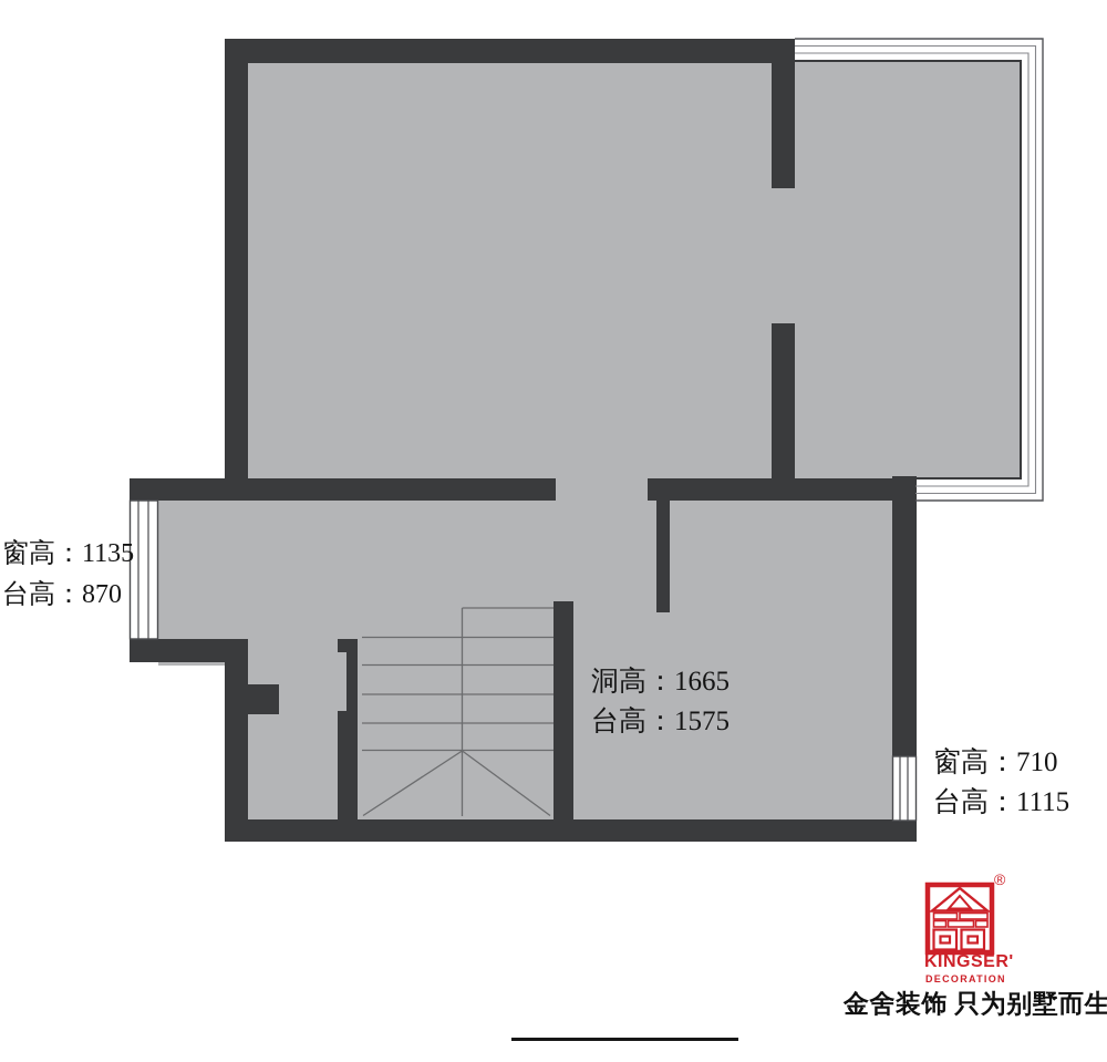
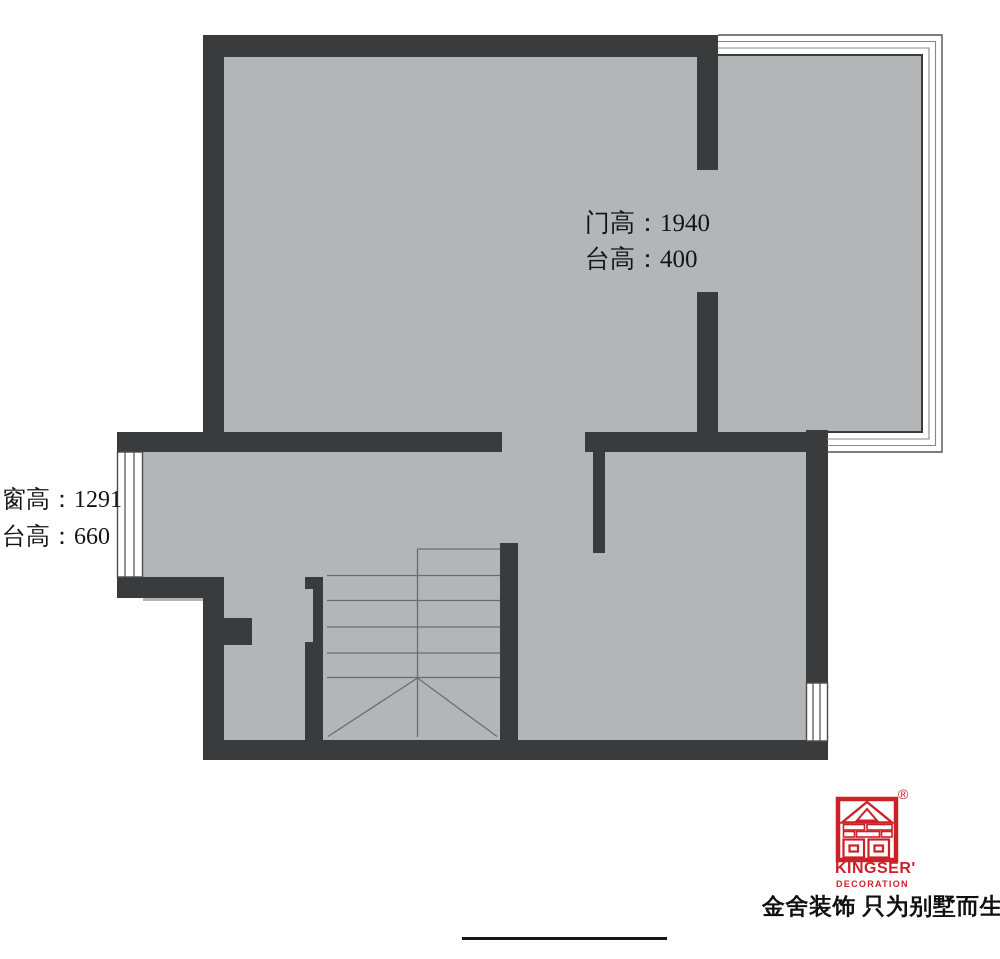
+ 门高：1940
+ 台高：400
- 窗高：1135
+ 窗高：1291
- 台高：870
+ 台高：660
- 洞高：1665
- 台高：1575
- 窗高：710
- 台高：1115
  ®
  KINGSER'
  DECORATION
  金舍装饰 只为别墅而生
